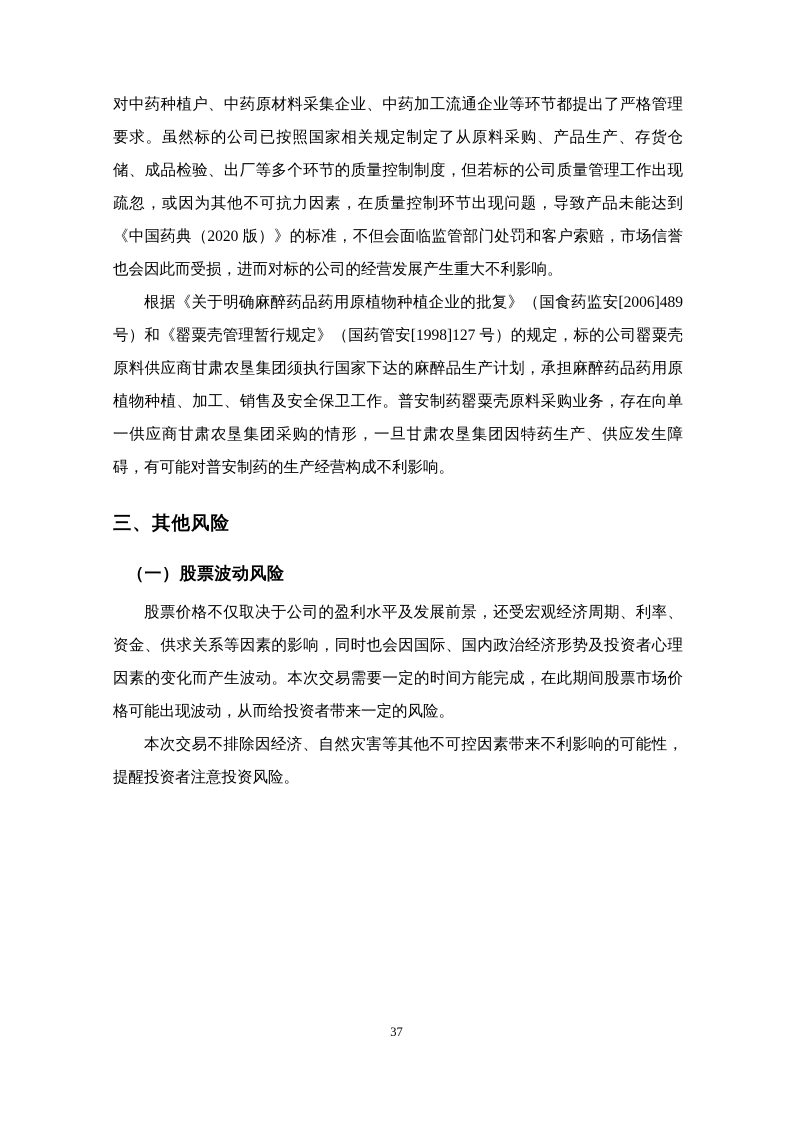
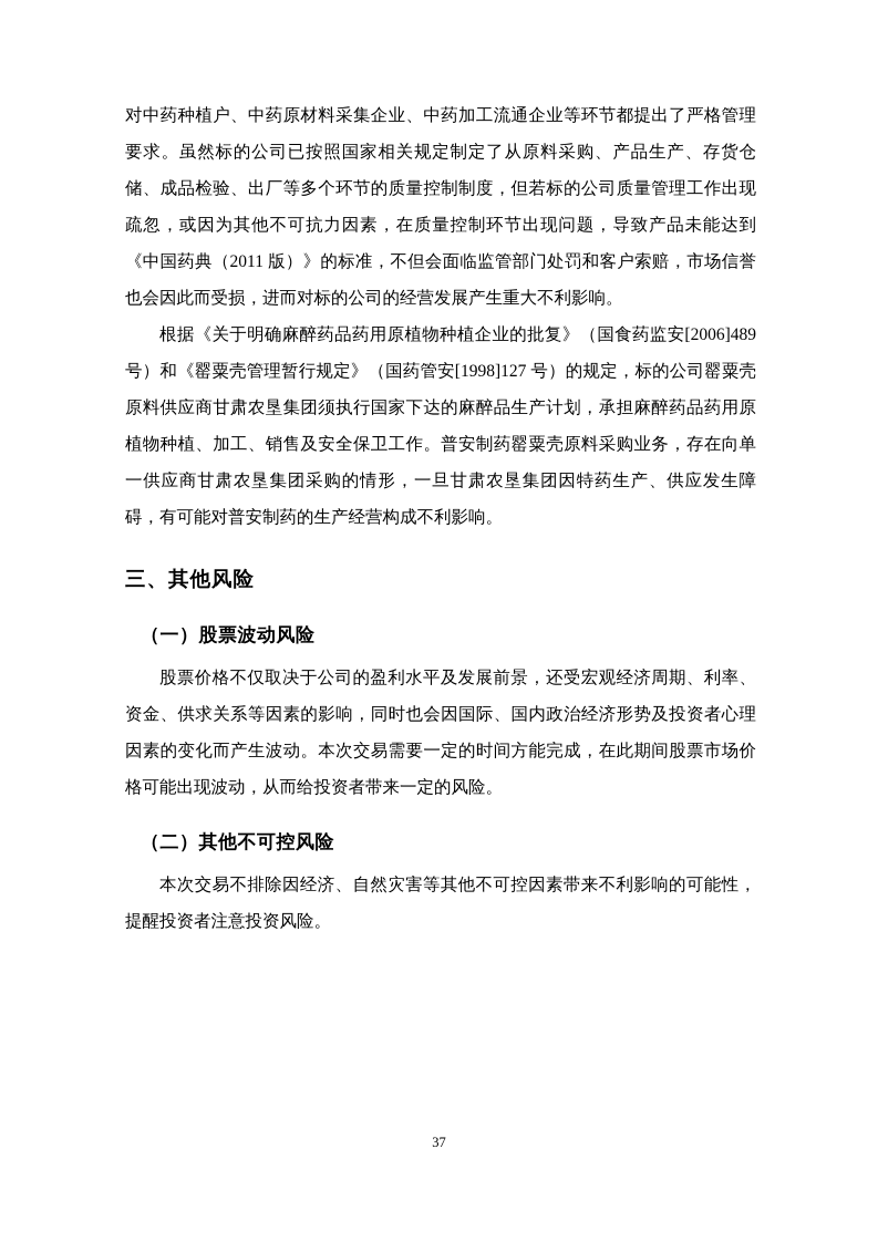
- 对中药种植户、中药原材料采集企业、中药加工流通企业等环节都提出了严格管理要求。虽然标的公司已按照国家相关规定制定了从原料采购、产品生产、存货仓储、成品检验、出厂等多个环节的质量控制制度，但若标的公司质量管理工作出现疏忽，或因为其他不可抗力因素，在质量控制环节出现问题，导致产品未能达到《中国药典（2020 版）》的标准，不但会面临监管部门处罚和客户索赔，市场信誉也会因此而受损，进而对标的公司的经营发展产生重大不利影响。
+ 对中药种植户、中药原材料采集企业、中药加工流通企业等环节都提出了严格管理要求。虽然标的公司已按照国家相关规定制定了从原料采购、产品生产、存货仓储、成品检验、出厂等多个环节的质量控制制度，但若标的公司质量管理工作出现疏忽，或因为其他不可抗力因素，在质量控制环节出现问题，导致产品未能达到《中国药典（2011 版）》的标准，不但会面临监管部门处罚和客户索赔，市场信誉也会因此而受损，进而对标的公司的经营发展产生重大不利影响。
  根据《关于明确麻醉药品药用原植物种植企业的批复》（国食药监安[2006]489 号）和《罂粟壳管理暂行规定》（国药管安[1998]127 号）的规定，标的公司罂粟壳原料供应商甘肃农垦集团须执行国家下达的麻醉品生产计划，承担麻醉药品药用原植物种植、加工、销售及安全保卫工作。普安制药罂粟壳原料采购业务，存在向单一供应商甘肃农垦集团采购的情形，一旦甘肃农垦集团因特药生产、供应发生障碍，有可能对普安制药的生产经营构成不利影响。
  三、其他风险
  （一）股票波动风险
  股票价格不仅取决于公司的盈利水平及发展前景，还受宏观经济周期、利率、资金、供求关系等因素的影响，同时也会因国际、国内政治经济形势及投资者心理因素的变化而产生波动。本次交易需要一定的时间方能完成，在此期间股票市场价格可能出现波动，从而给投资者带来一定的风险。
+ （二）其他不可控风险
  本次交易不排除因经济、自然灾害等其他不可控因素带来不利影响的可能性，提醒投资者注意投资风险。
  37
